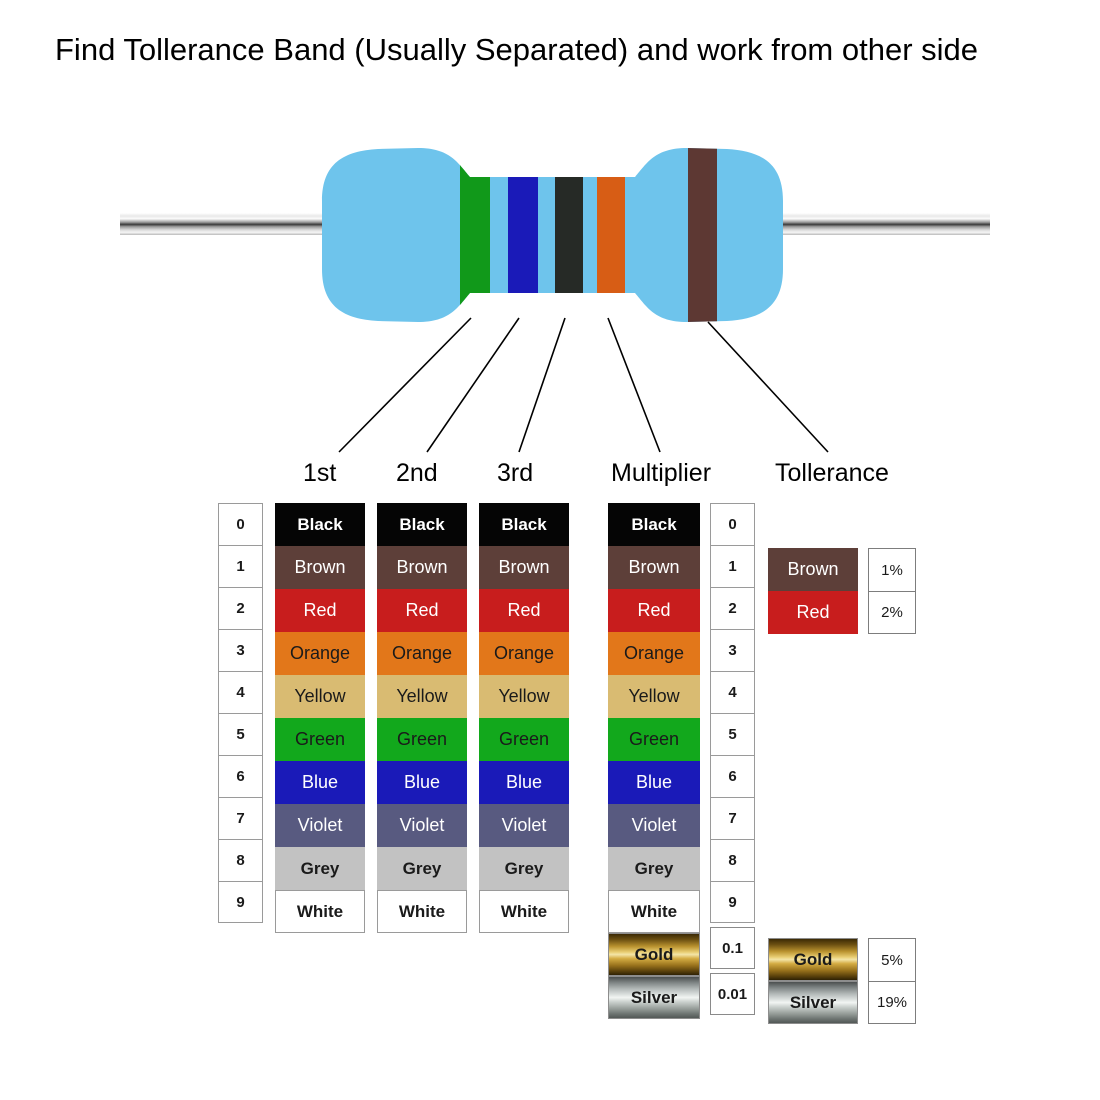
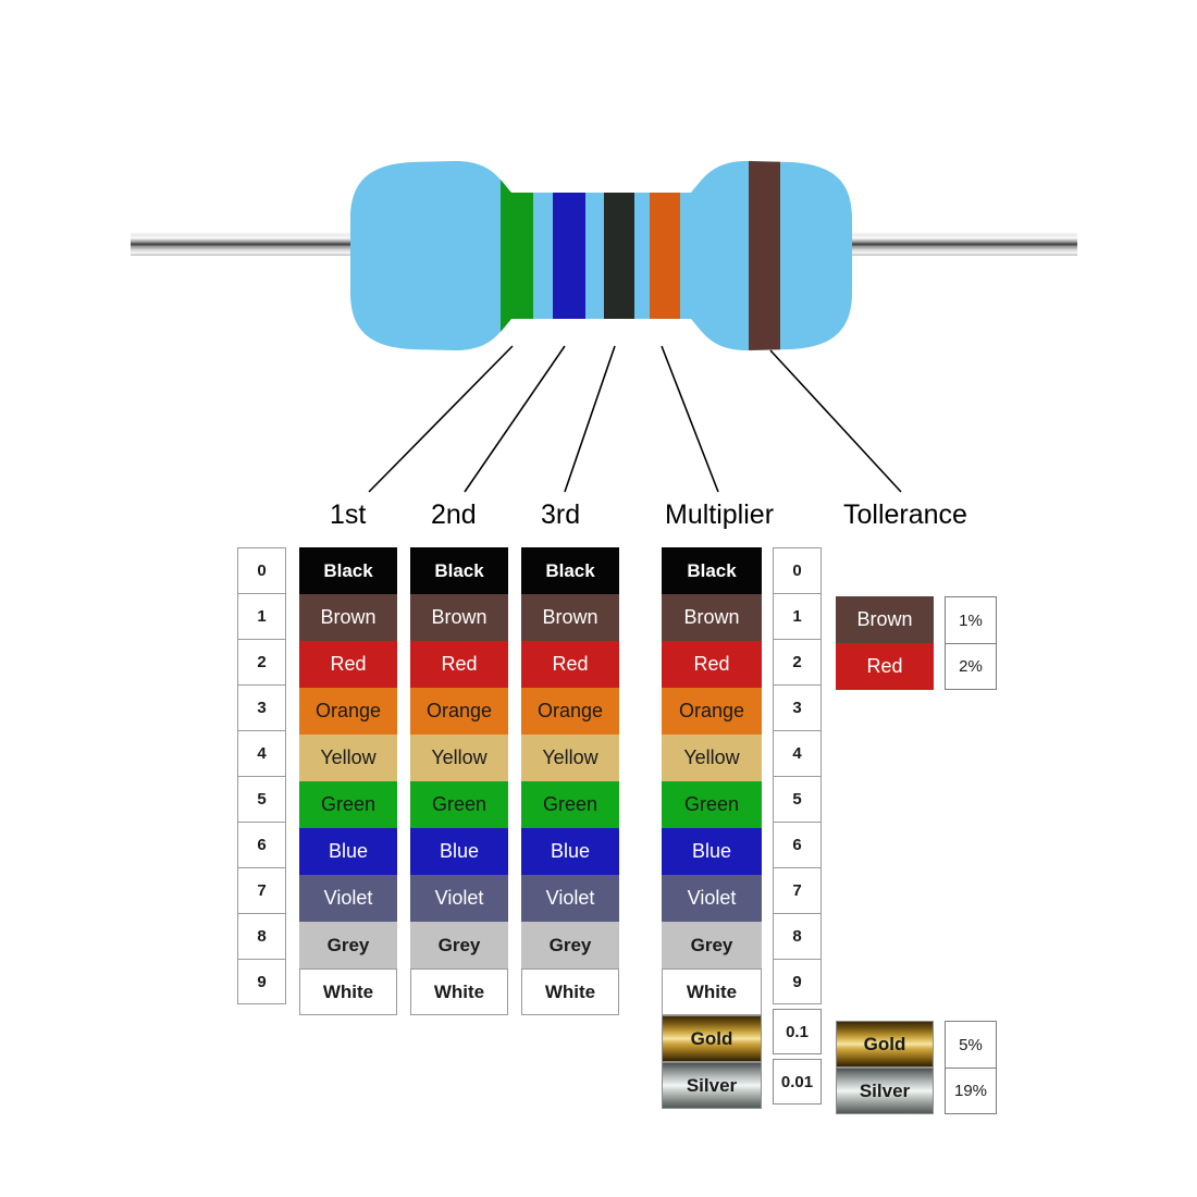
- Find Tollerance Band (Usually Separated) and work from other side
  1st
  2nd
  3rd
  Multiplier
  Tollerance
  0
  1
  2
  3
  4
  5
  6
  7
  8
  9
  Black
  Brown
  Red
  Orange
  Yellow
  Green
  Blue
  Violet
  Grey
  White
  Black
  Brown
  Red
  Orange
  Yellow
  Green
  Blue
  Violet
  Grey
  White
  Black
  Brown
  Red
  Orange
  Yellow
  Green
  Blue
  Violet
  Grey
  White
  Black
  Brown
  Red
  Orange
  Yellow
  Green
  Blue
  Violet
  Grey
  White
  Gold
  Silver
  0
  1
  2
  3
  4
  5
  6
  7
  8
  9
  0.1
  0.01
  Brown
  Red
  1%
  2%
  Gold
  Silver
  5%
  19%
